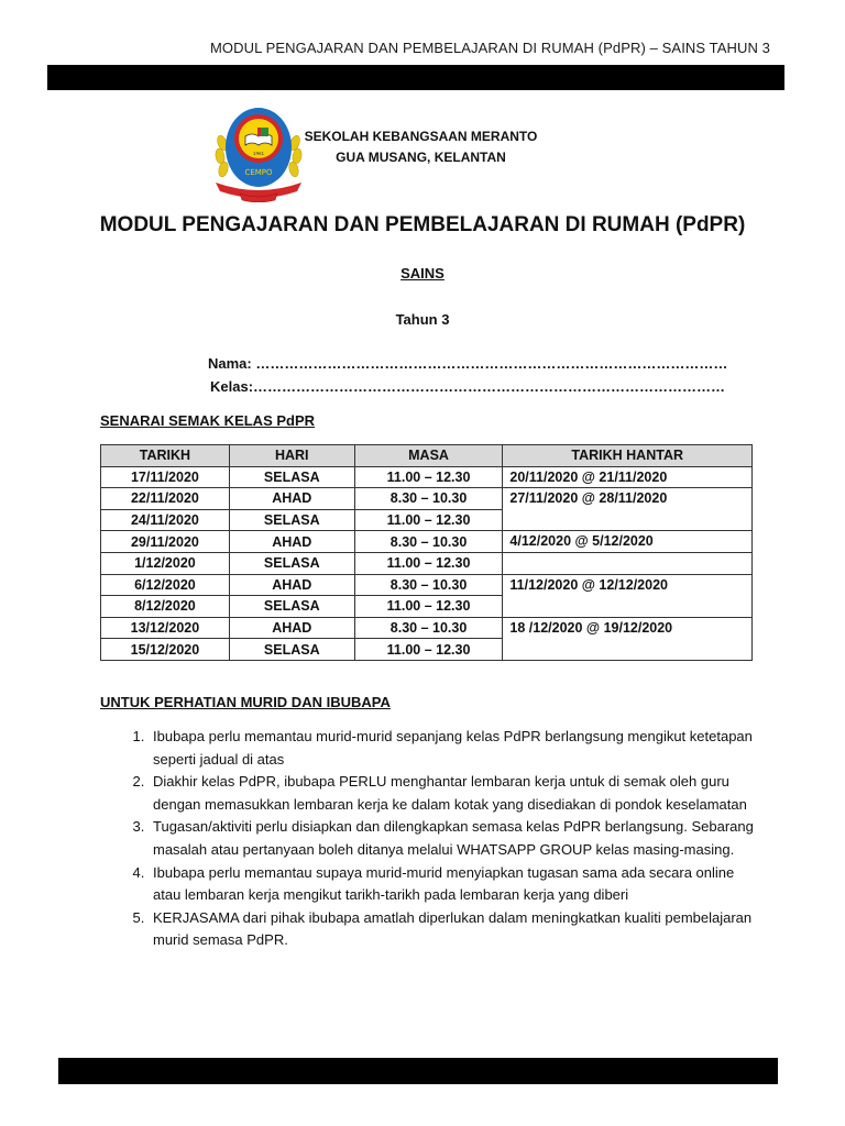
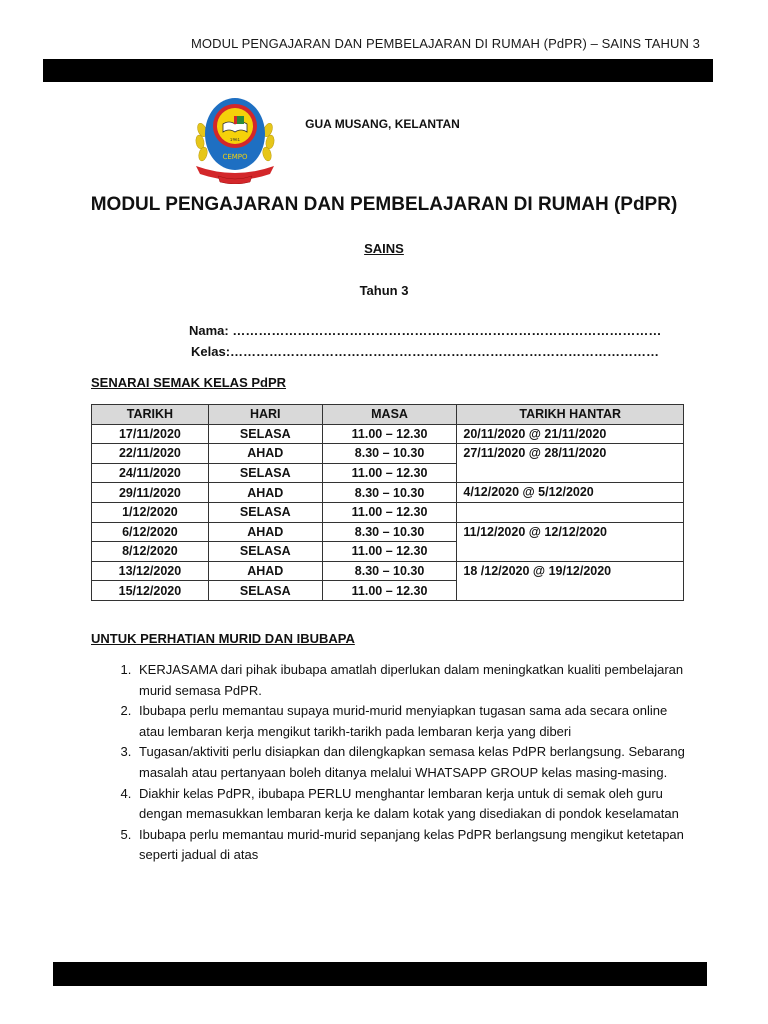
  MODUL PENGAJARAN DAN PEMBELAJARAN DI RUMAH (PdPR) – SAINS TAHUN 3
  CEMPO
- SEKOLAH KEBANGSAAN MERANTO
  GUA MUSANG, KELANTAN
  MODUL PENGAJARAN DAN PEMBELAJARAN DI RUMAH (PdPR)
  SAINS
  Tahun 3
  Nama: ………………………………………………………………………………………
  Kelas:………………………………………………………………………………………
  SENARAI SEMAK KELAS PdPR
  TARIKH	HARI	MASA	TARIKH HANTAR
  17/11/2020	SELASA	11.00 – 12.30	20/11/2020 @ 21/11/2020
  22/11/2020	AHAD	8.30 – 10.30	27/11/2020 @ 28/11/2020
  24/11/2020	SELASA	11.00 – 12.30
  29/11/2020	AHAD	8.30 – 10.30	4/12/2020 @ 5/12/2020
  1/12/2020	SELASA	11.00 – 12.30
  6/12/2020	AHAD	8.30 – 10.30	11/12/2020 @ 12/12/2020
  8/12/2020	SELASA	11.00 – 12.30
  13/12/2020	AHAD	8.30 – 10.30	18 /12/2020 @ 19/12/2020
  15/12/2020	SELASA	11.00 – 12.30
  UNTUK PERHATIAN MURID DAN IBUBAPA
- Ibubapa perlu memantau murid-murid sepanjang kelas PdPR berlangsung mengikut ketetapan seperti jadual di atas
+ KERJASAMA dari pihak ibubapa amatlah diperlukan dalam meningkatkan kualiti pembelajaran murid semasa PdPR.
- Diakhir kelas PdPR, ibubapa PERLU menghantar lembaran kerja untuk di semak oleh guru dengan memasukkan lembaran kerja ke dalam kotak yang disediakan di pondok keselamatan
+ Ibubapa perlu memantau supaya murid-murid menyiapkan tugasan sama ada secara online atau lembaran kerja mengikut tarikh-tarikh pada lembaran kerja yang diberi
  Tugasan/aktiviti perlu disiapkan dan dilengkapkan semasa kelas PdPR berlangsung. Sebarang masalah atau pertanyaan boleh ditanya melalui WHATSAPP GROUP kelas masing-masing.
- Ibubapa perlu memantau supaya murid-murid menyiapkan tugasan sama ada secara online atau lembaran kerja mengikut tarikh-tarikh pada lembaran kerja yang diberi
+ Diakhir kelas PdPR, ibubapa PERLU menghantar lembaran kerja untuk di semak oleh guru dengan memasukkan lembaran kerja ke dalam kotak yang disediakan di pondok keselamatan
- KERJASAMA dari pihak ibubapa amatlah diperlukan dalam meningkatkan kualiti pembelajaran murid semasa PdPR.
+ Ibubapa perlu memantau murid-murid sepanjang kelas PdPR berlangsung mengikut ketetapan seperti jadual di atas
